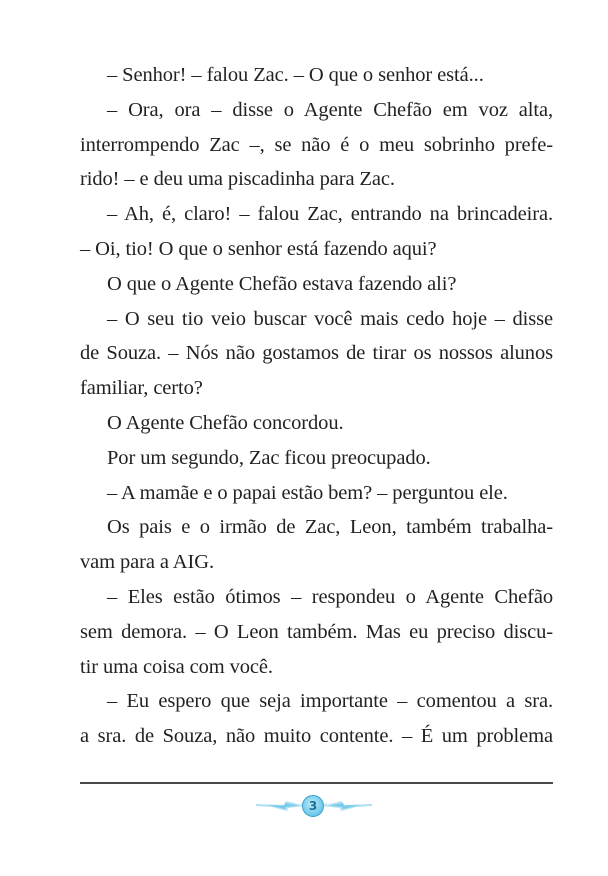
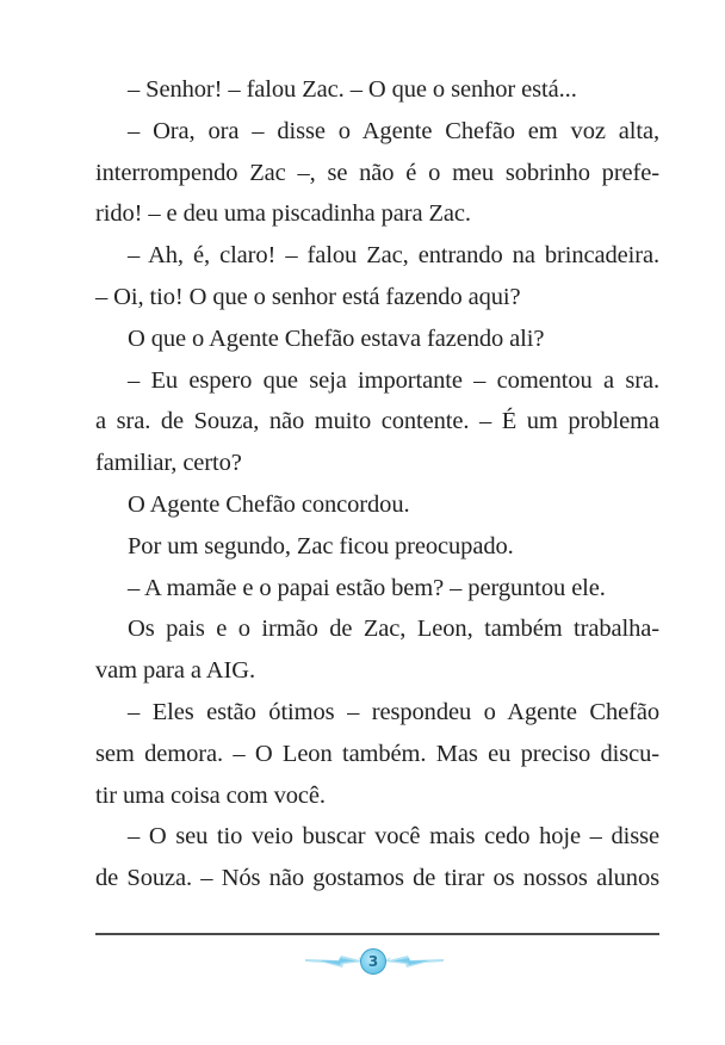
  – Senhor! – falou Zac. – O que o senhor está...
  – Ora, ora – disse o Agente Chefão em voz alta,
  interrompendo Zac –, se não é o meu sobrinho prefe-
  rido! – e deu uma piscadinha para Zac.
  – Ah, é, claro! – falou Zac, entrando na brincadeira.
  – Oi, tio! O que o senhor está fazendo aqui?
  O que o Agente Chefão estava fazendo ali?
- – O seu tio veio buscar você mais cedo hoje – disse
+ – Eu espero que seja importante – comentou a sra.
- de Souza. – Nós não gostamos de tirar os nossos alunos
+ a sra. de Souza, não muito contente. – É um problema
  familiar, certo?
  O Agente Chefão concordou.
  Por um segundo, Zac ficou preocupado.
  – A mamãe e o papai estão bem? – perguntou ele.
  Os pais e o irmão de Zac, Leon, também trabalha-
  vam para a AIG.
  – Eles estão ótimos – respondeu o Agente Chefão
  sem demora. – O Leon também. Mas eu preciso discu-
  tir uma coisa com você.
- – Eu espero que seja importante – comentou a sra.
+ – O seu tio veio buscar você mais cedo hoje – disse
- a sra. de Souza, não muito contente. – É um problema
+ de Souza. – Nós não gostamos de tirar os nossos alunos
  3
